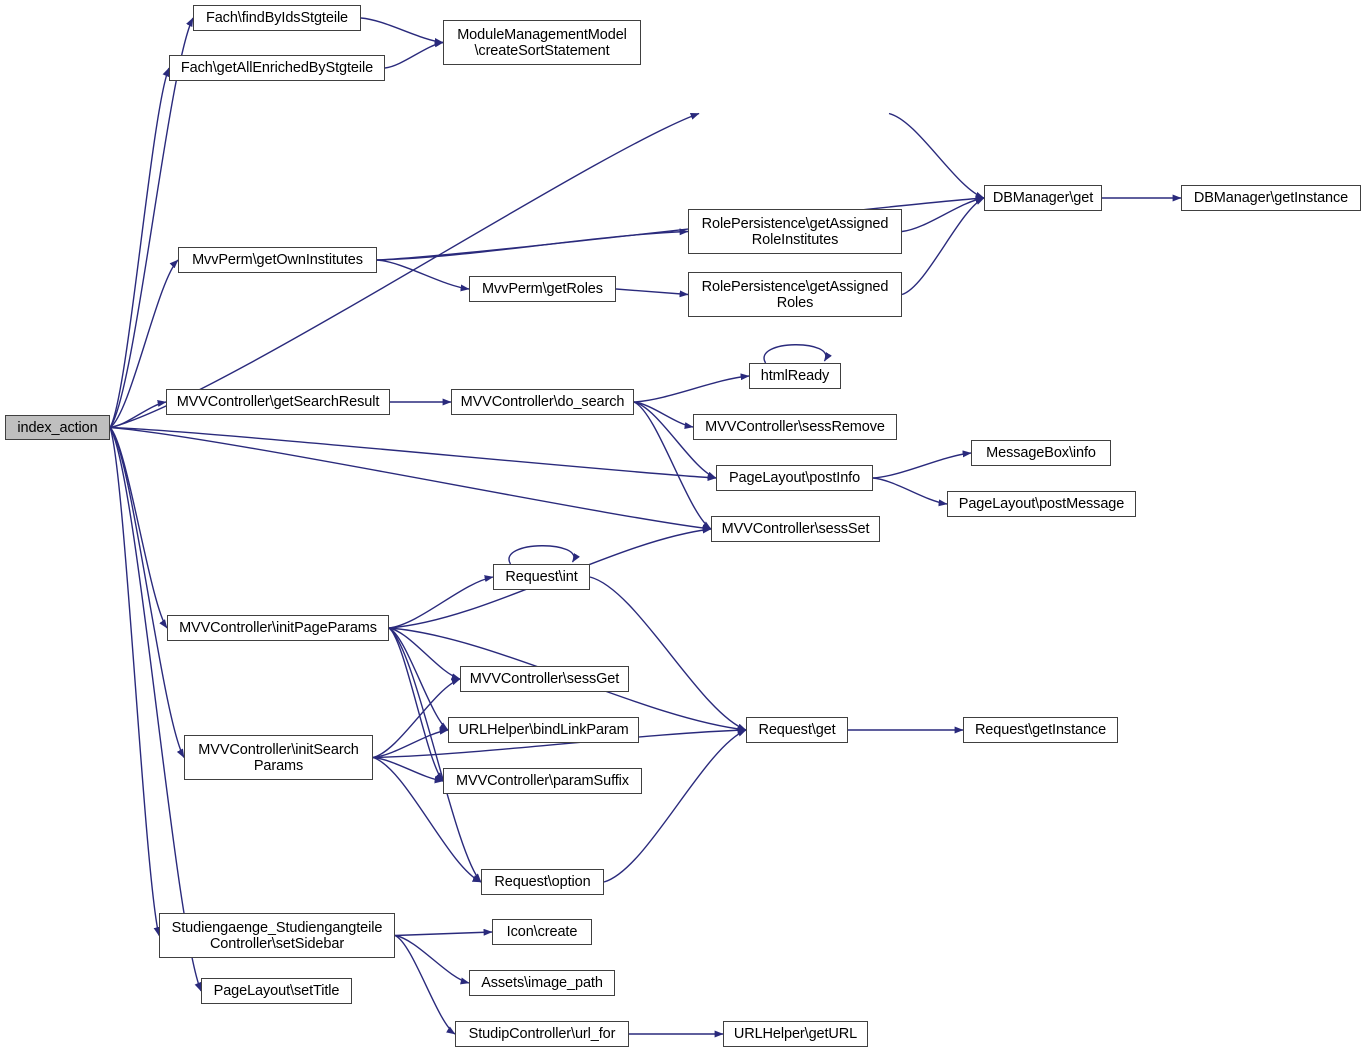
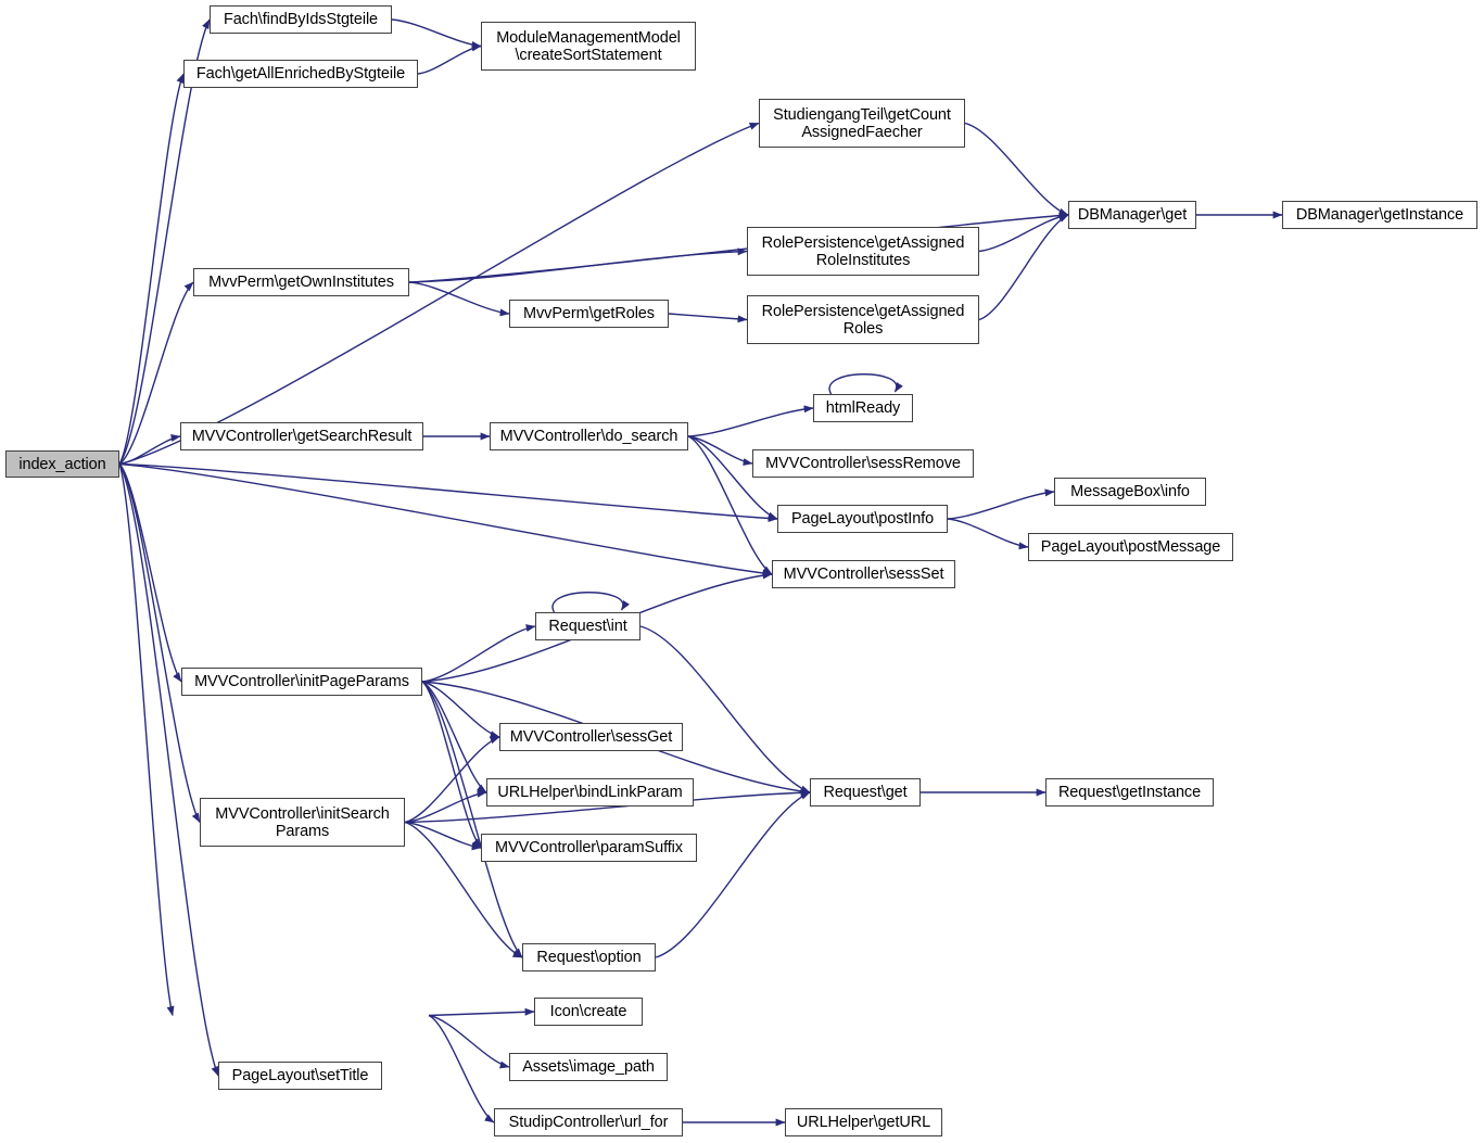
  index_action
  Fach\findByIdsStgteile
  Fach\getAllEnrichedByStgteile
  ModuleManagementModel
  \createSortStatement
+ StudiengangTeil\getCount
+ AssignedFaecher
  DBManager\get
  DBManager\getInstance
  MvvPerm\getOwnInstitutes
  MvvPerm\getRoles
  RolePersistence\getAssigned
  RoleInstitutes
  RolePersistence\getAssigned
  Roles
  MVVController\getSearchResult
  MVVController\do_search
  htmlReady
  MVVController\sessRemove
  PageLayout\postInfo
  MessageBox\info
  PageLayout\postMessage
  MVVController\sessSet
  Request\int
  MVVController\initPageParams
  MVVController\sessGet
  URLHelper\bindLinkParam
  MVVController\initSearch
  Params
  MVVController\paramSuffix
  Request\get
  Request\getInstance
  Request\option
- Studiengaenge_Studiengangteile
- Controller\setSidebar
  Icon\create
  Assets\image_path
  PageLayout\setTitle
  StudipController\url_for
  URLHelper\getURL
